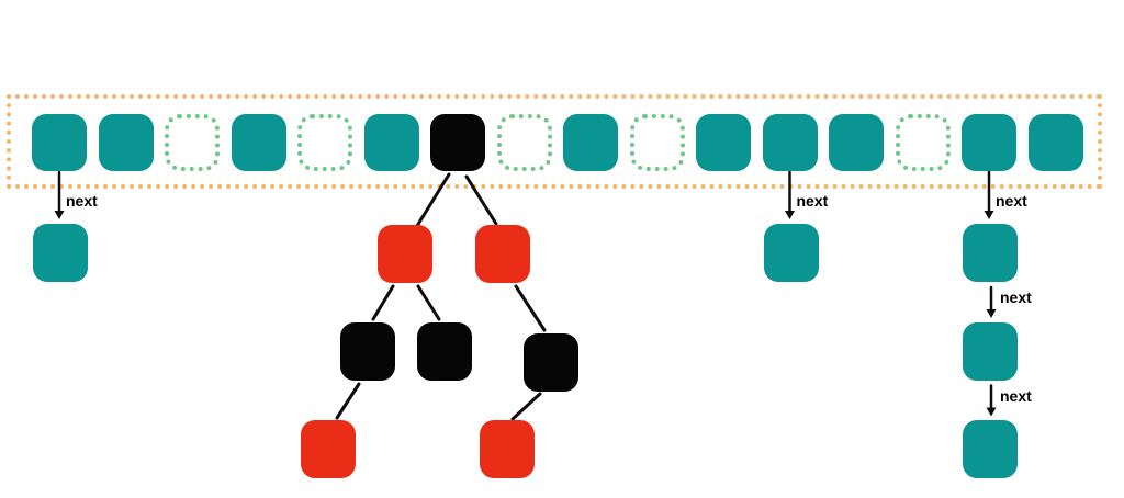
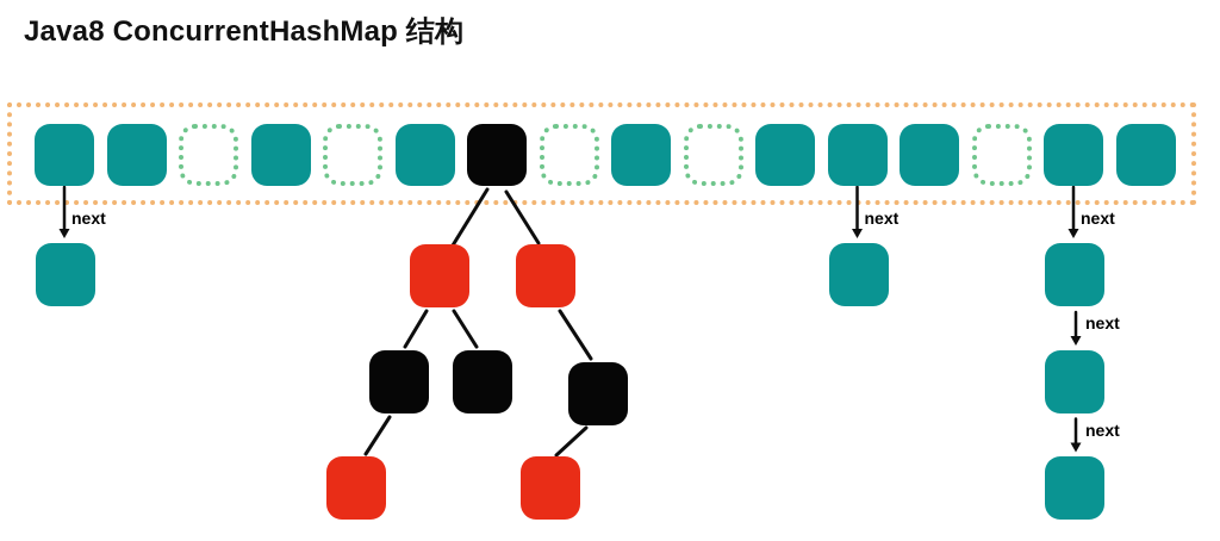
+ Java8 ConcurrentHashMap 结构
  next
  next
  next
  next
  next
